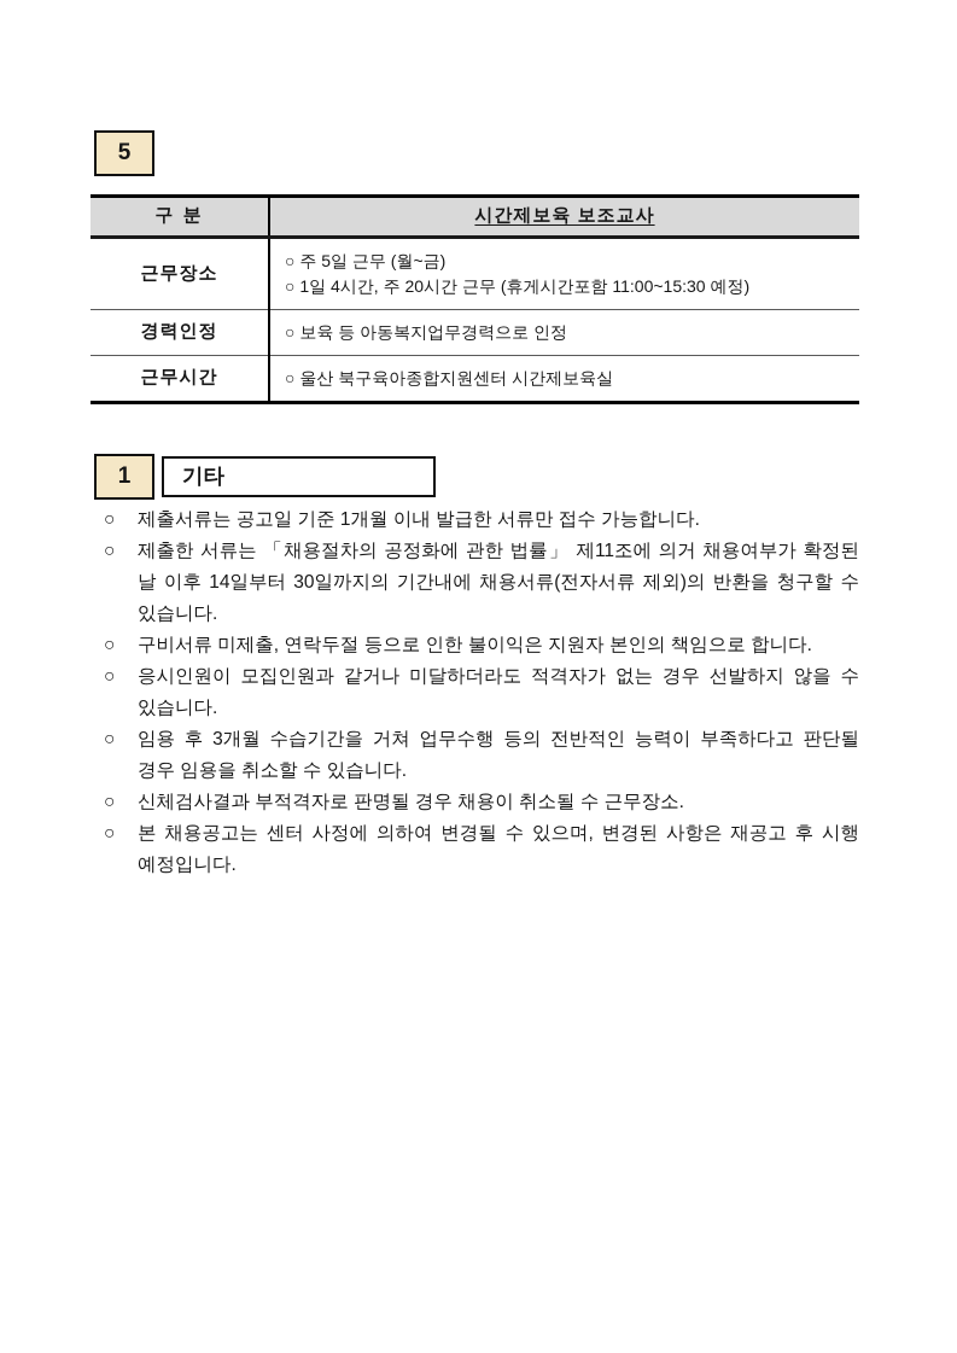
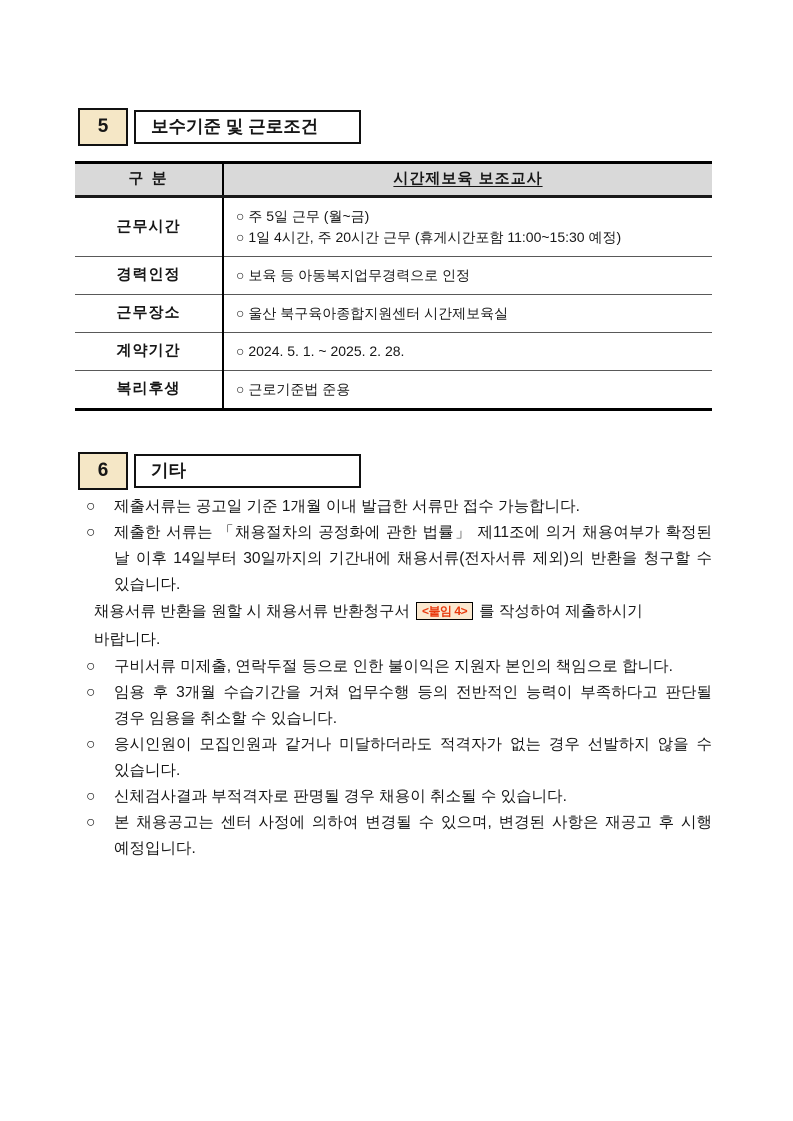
  5
+ 보수기준 및 근로조건
  구 분	시간제보육 보조교사
- 근무장소	○ 주 5일 근무 (월~금) ○ 1일 4시간, 주 20시간 근무 (휴게시간포함 11:00~15:30 예정)
+ 근무시간	○ 주 5일 근무 (월~금) ○ 1일 4시간, 주 20시간 근무 (휴게시간포함 11:00~15:30 예정)
  경력인정	○ 보육 등 아동복지업무경력으로 인정
- 근무시간	○ 울산 북구육아종합지원센터 시간제보육실
+ 근무장소	○ 울산 북구육아종합지원센터 시간제보육실
+ 계약기간	○ 2024. 5. 1. ~ 2025. 2. 28.
+ 복리후생	○ 근로기준법 준용
- 1
+ 6
  기타
  ○
  제출서류는 공고일 기준 1개월 이내 발급한 서류만 접수 가능합니다.
  ○
  제출한 서류는 「채용절차의 공정화에 관한 법률」 제11조에 의거 채용여부가 확정된 날 이후 14일부터 30일까지의 기간내에 채용서류(전자서류 제외)의 반환을 청구할 수 있습니다.
+ 채용서류 반환을 원할 시 채용서류 반환청구서 <붙임 4> 를 작성하여 제출하시기 바랍니다.
  ○
  구비서류 미제출, 연락두절 등으로 인한 불이익은 지원자 본인의 책임으로 합니다.
  ○
- 응시인원이 모집인원과 같거나 미달하더라도 적격자가 없는 경우 선발하지 않을 수 있습니다.
+ 임용 후 3개월 수습기간을 거쳐 업무수행 등의 전반적인 능력이 부족하다고 판단될 경우 임용을 취소할 수 있습니다.
  ○
- 임용 후 3개월 수습기간을 거쳐 업무수행 등의 전반적인 능력이 부족하다고 판단될 경우 임용을 취소할 수 있습니다.
+ 응시인원이 모집인원과 같거나 미달하더라도 적격자가 없는 경우 선발하지 않을 수 있습니다.
  ○
- 신체검사결과 부적격자로 판명될 경우 채용이 취소될 수 근무장소.
+ 신체검사결과 부적격자로 판명될 경우 채용이 취소될 수 있습니다.
  ○
  본 채용공고는 센터 사정에 의하여 변경될 수 있으며, 변경된 사항은 재공고 후 시행 예정입니다.
